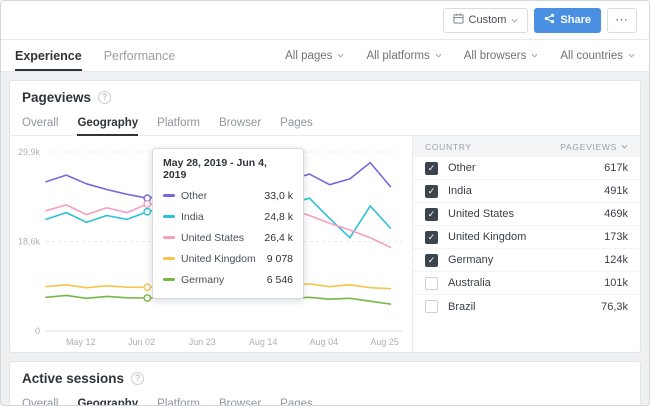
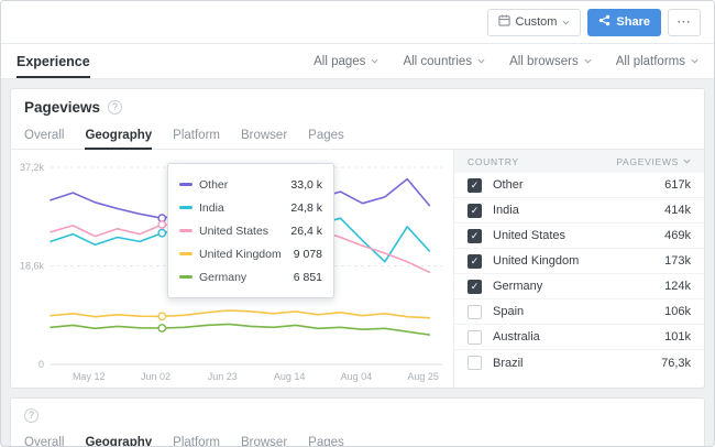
  Custom
  Share
  ⋯
  Experience
- Performance
  All pages
- All platforms
+ All countries
  All browsers
- All countries
+ All platforms
  Pageviews
  ?
  Overall
  Geography
  Platform
  Browser
  Pages
  0
  18,6k
- 29,9k
+ 37,2k
  May 12
  Jun 02
  Jun 23
  Aug 14
  Aug 04
  Aug 25
- May 28, 2019 - Jun 4, 2019
  Other
  33,0 k
  India
  24,8 k
  United States
  26,4 k
  United Kingdom
  9 078
  Germany
- 6 546
+ 6 851
  COUNTRY
  PAGEVIEWS
  Other
  617k
  India
- 491k
+ 414k
  United States
  469k
  United Kingdom
  173k
  Germany
  124k
+ Spain
+ 106k
  Australia
  101k
  Brazil
  76,3k
- Active sessions
  ?
  Overall
  Geography
  Platform
  Browser
  Pages
